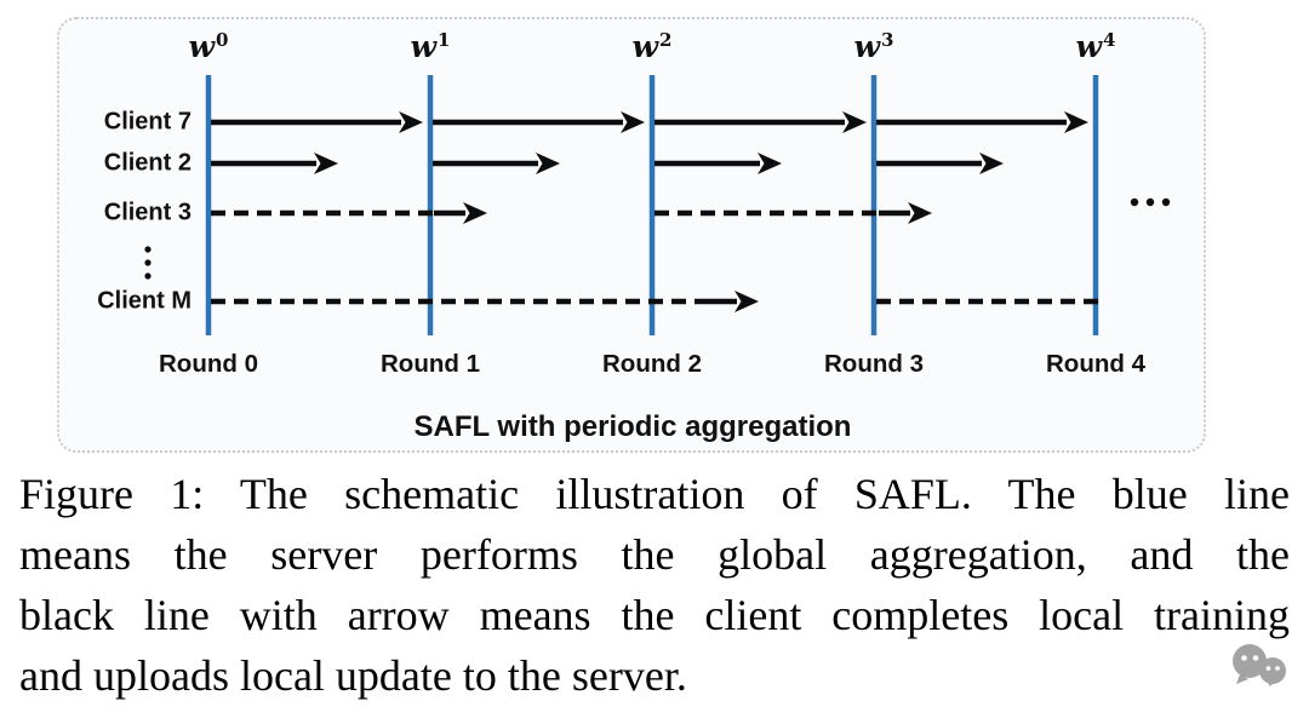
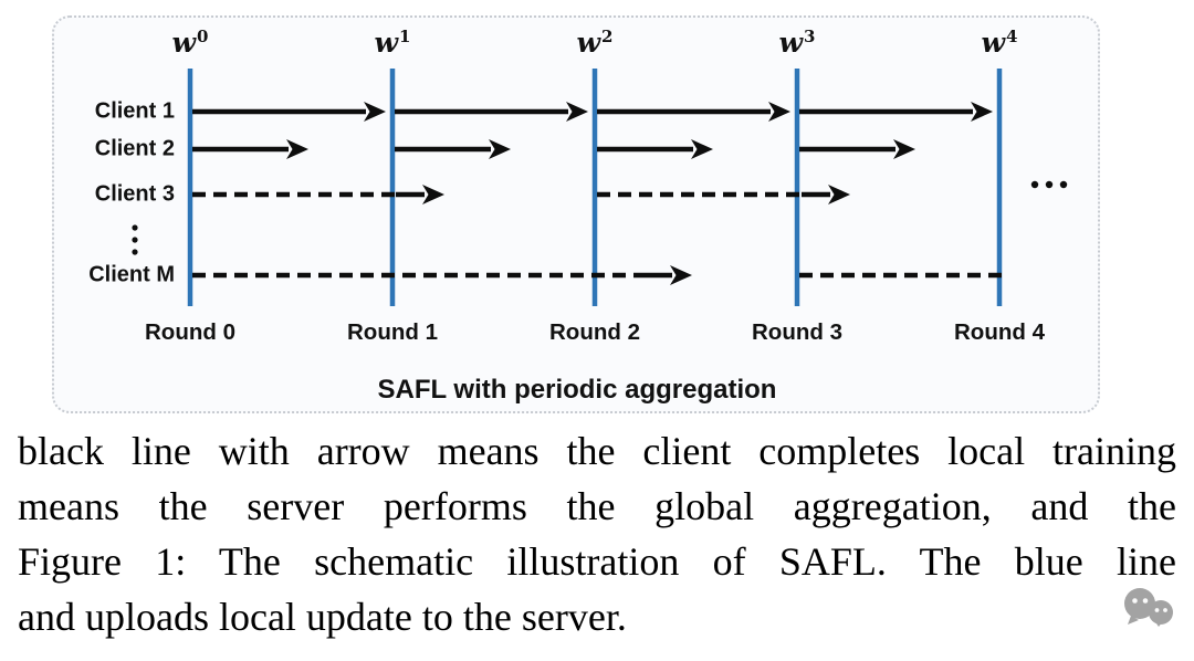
  w0
  Round 0
  w1
  Round 1
  w2
  Round 2
  w3
  Round 3
  w4
  Round 4
- Client 7
+ Client 1
  Client 2
  Client 3
  Client M
  SAFL with periodic aggregation
- Figure 1: The schematic illustration of SAFL. The blue line
+ black line with arrow means the client completes local training
  means the server performs the global aggregation, and the
- black line with arrow means the client completes local training
+ Figure 1: The schematic illustration of SAFL. The blue line
  and uploads local update to the server.
